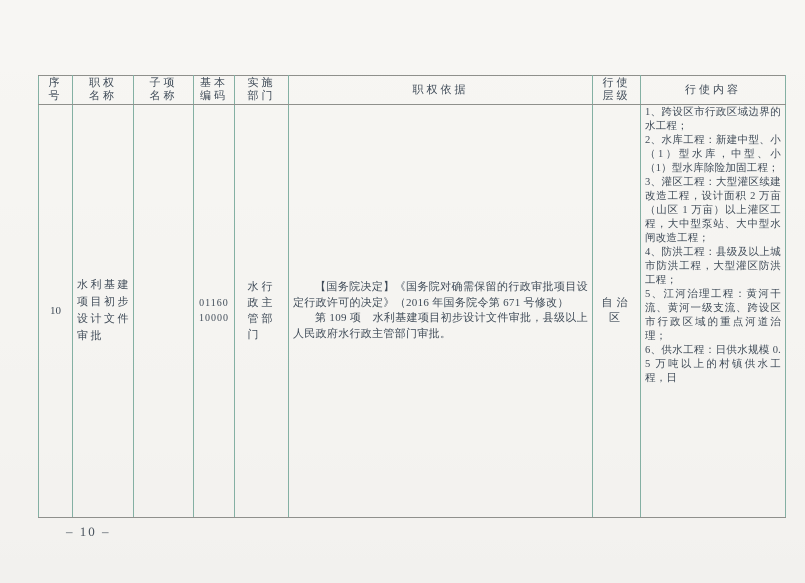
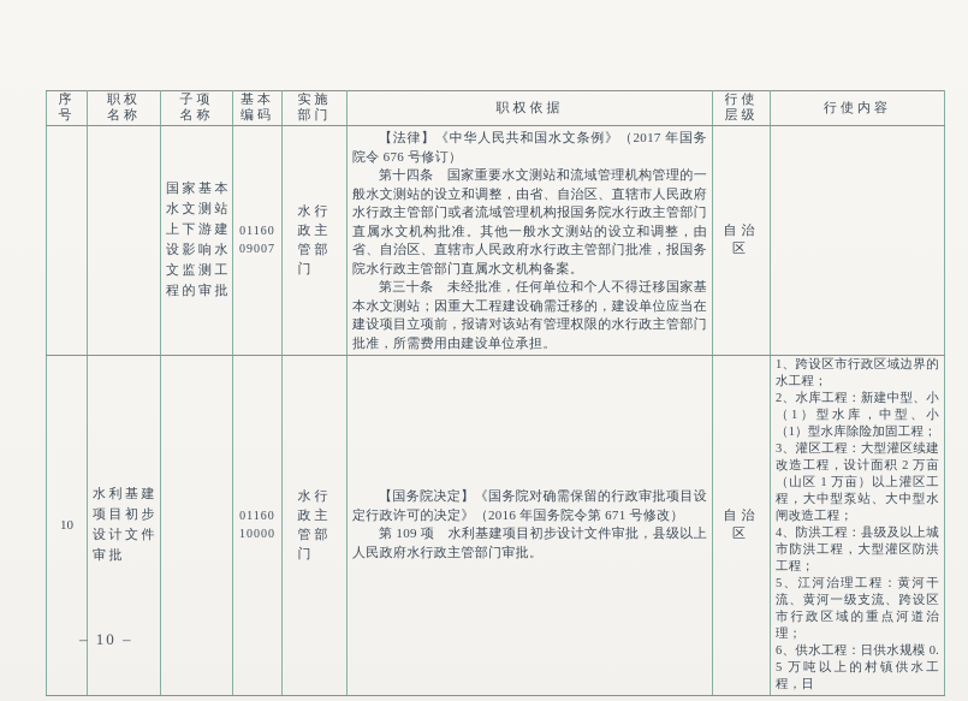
  序号	职权 名称	子项 名称	基本 编码	实施 部门	职权依据	行使 层级	行使内容
+ 		国家基本水文测站上下游建设影响水文监测工程的审批	01160 09007	水行政主管部门	【法律】《中华人民共和国水文条例》（2017 年国务院令 676 号修订）第十四条 国家重要水文测站和流域管理机构管理的一般水文测站的设立和调整，由省、自治区、直辖市人民政府水行政主管部门或者流域管理机构报国务院水行政主管部门直属水文机构批准。其他一般水文测站的设立和调整，由省、自治区、直辖市人民政府水行政主管部门批准，报国务院水行政主管部门直属水文机构备案。第三十条 未经批准，任何单位和个人不得迁移国家基本水文测站；因重大工程建设确需迁移的，建设单位应当在建设项目立项前，报请对该站有管理权限的水行政主管部门批准，所需费用由建设单位承担。	自治区
  10	水利基建项目初步设计文件审批		01160 10000	水行政主管部门	【国务院决定】《国务院对确需保留的行政审批项目设定行政许可的决定》（2016 年国务院令第 671 号修改）第 109 项 水利基建项目初步设计文件审批，县级以上人民政府水行政主管部门审批。	自治区	1、跨设区市行政区域边界的水工程；2、水库工程：新建中型、小（1）型水库，中型、小（1）型水库除险加固工程；3、灌区工程：大型灌区续建改造工程，设计面积 2 万亩（山区 1 万亩）以上灌区工程，大中型泵站、大中型水闸改造工程；4、防洪工程：县级及以上城市防洪工程，大型灌区防洪工程；5、江河治理工程：黄河干流、黄河一级支流、跨设区市行政区域的重点河道治理；6、供水工程：日供水规模 0.5 万吨以上的村镇供水工程，日
  – 10 –
